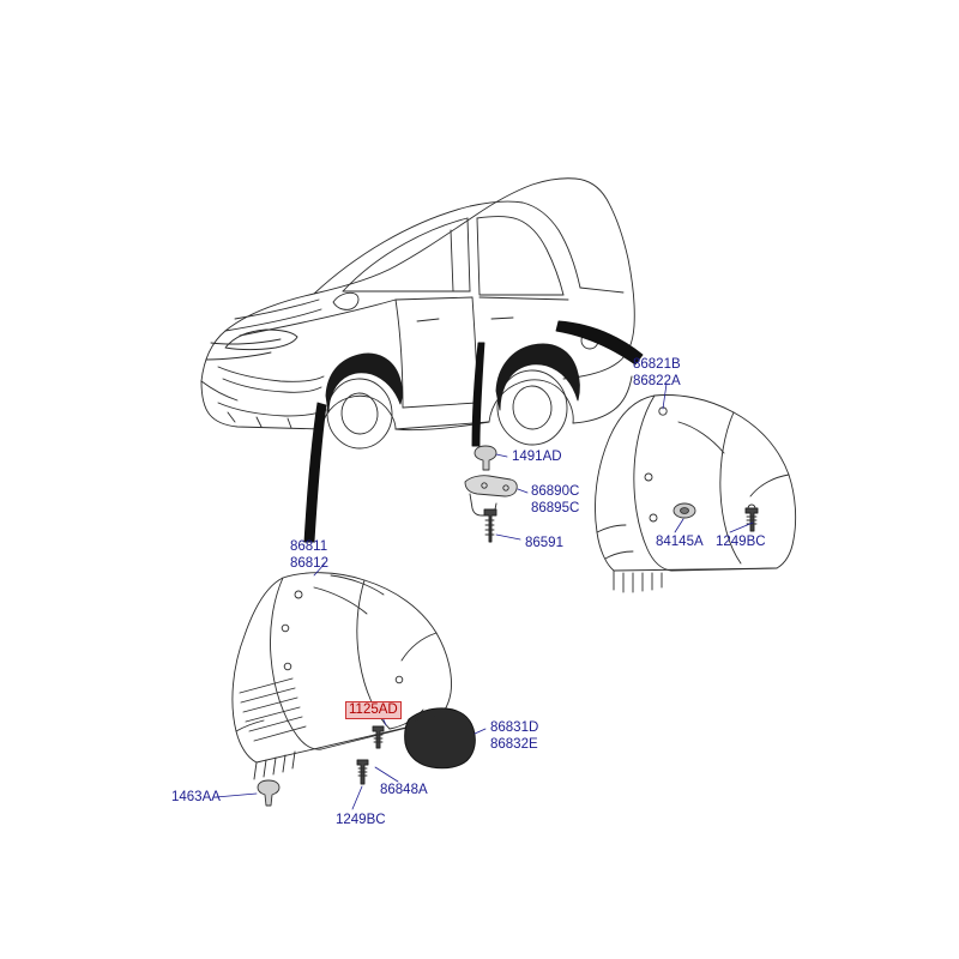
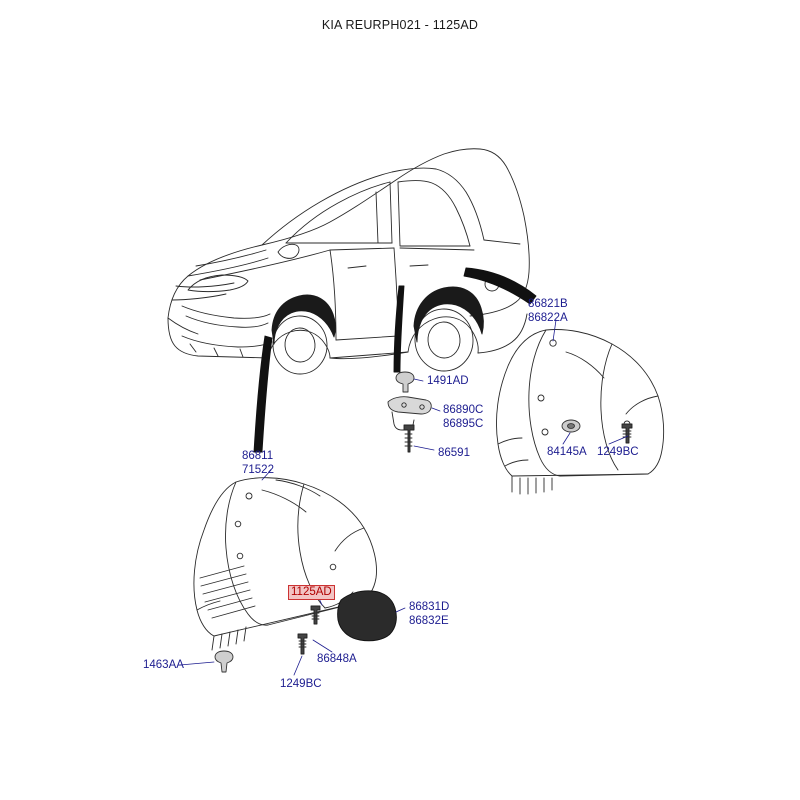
+ KIA REURPH021 - 1125AD
  86821B
  86822A
  1491AD
  86890C
  86895C
  86591
  84145A
  1249BC
  86811
- 86812
+ 71522
  1125AD
  86831D
  86832E
  86848A
  1463AA
  1249BC
